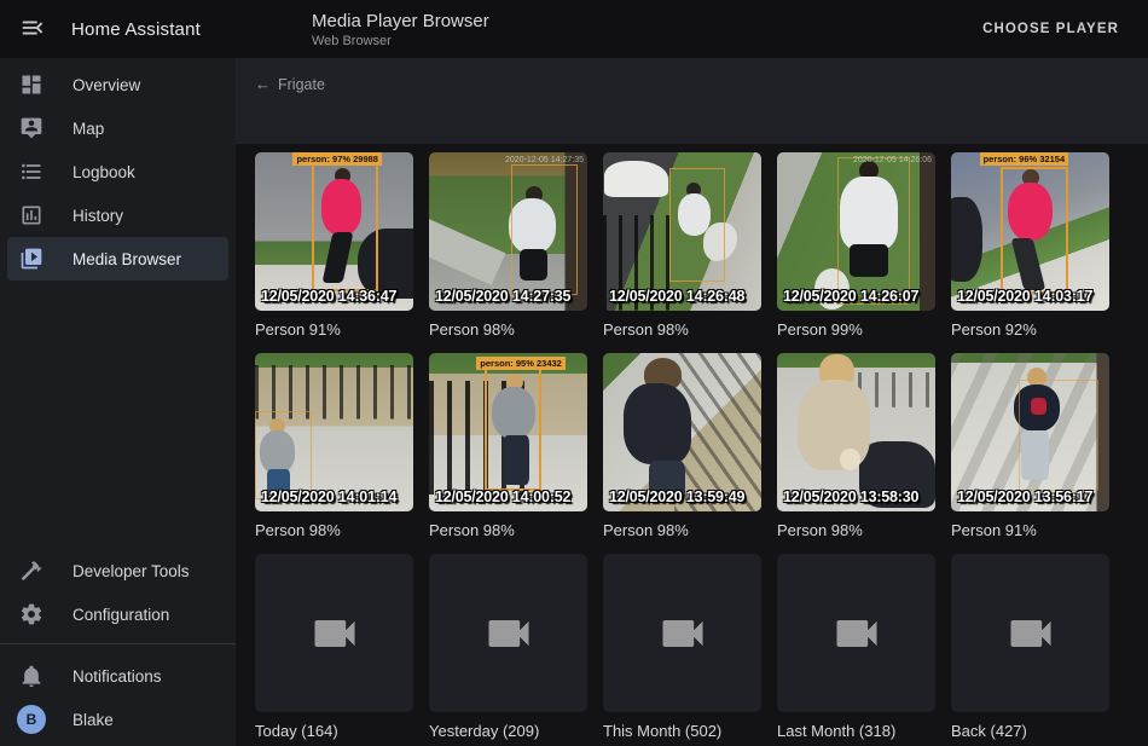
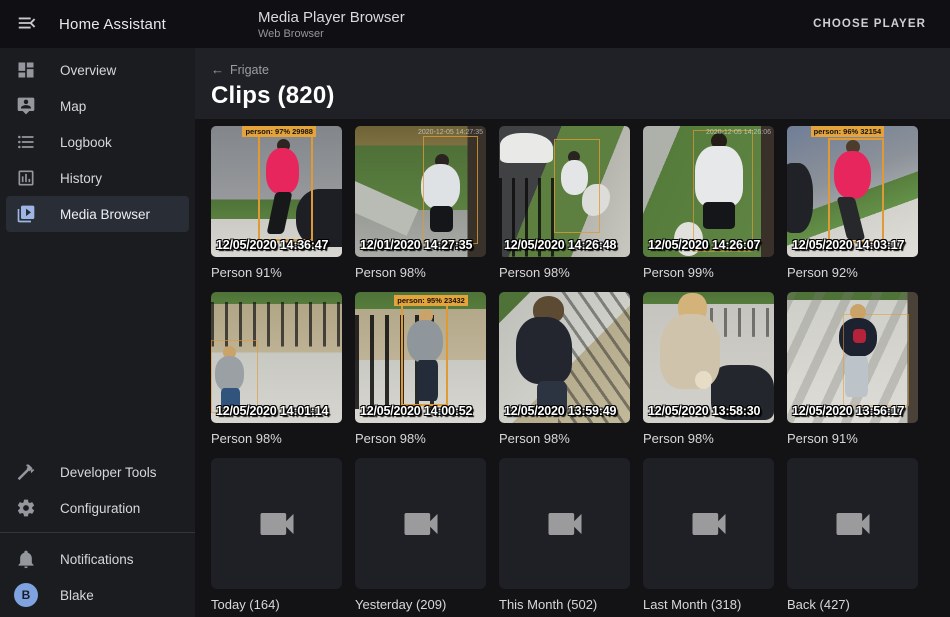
  Home Assistant
  Media Player Browser
  Web Browser
  CHOOSE PLAYER
  Overview
  Map
  Logbook
  History
  Media Browser
  Developer Tools
  Configuration
  Notifications
  B
  Blake
  ←
  Frigate
+ Clips (820)
  person: 97% 29988
  12/05/2020 14:36:47
  Person 91%
- 12/05/2020 14:27:35
+ 12/01/2020 14:27:35
  Person 98%
  12/05/2020 14:26:48
  Person 98%
  12/05/2020 14:26:07
  Person 99%
  person: 96% 32154
  12/05/2020 14:03:17
  Person 92%
  12/05/2020 14:01:14
  Person 98%
  person: 95% 23432
  12/05/2020 14:00:52
  Person 98%
  12/05/2020 13:59:49
  Person 98%
  12/05/2020 13:58:30
  Person 98%
  12/05/2020 13:56:17
  Person 91%
  Today (164)
  Yesterday (209)
  This Month (502)
  Last Month (318)
  Back (427)
